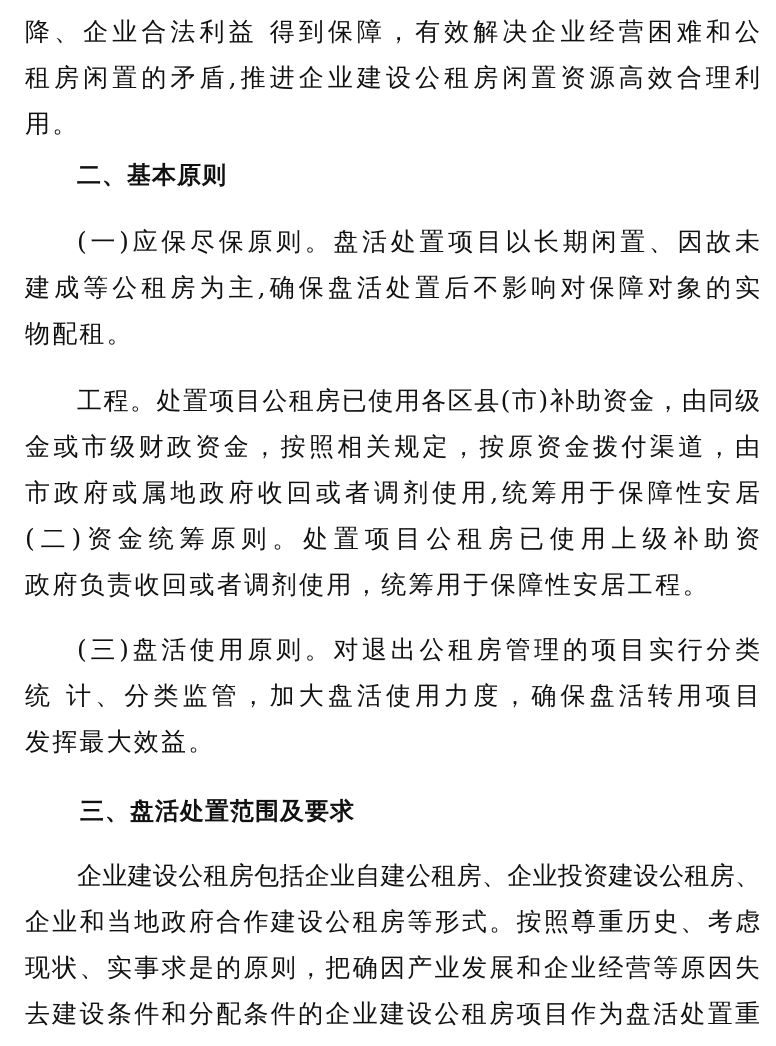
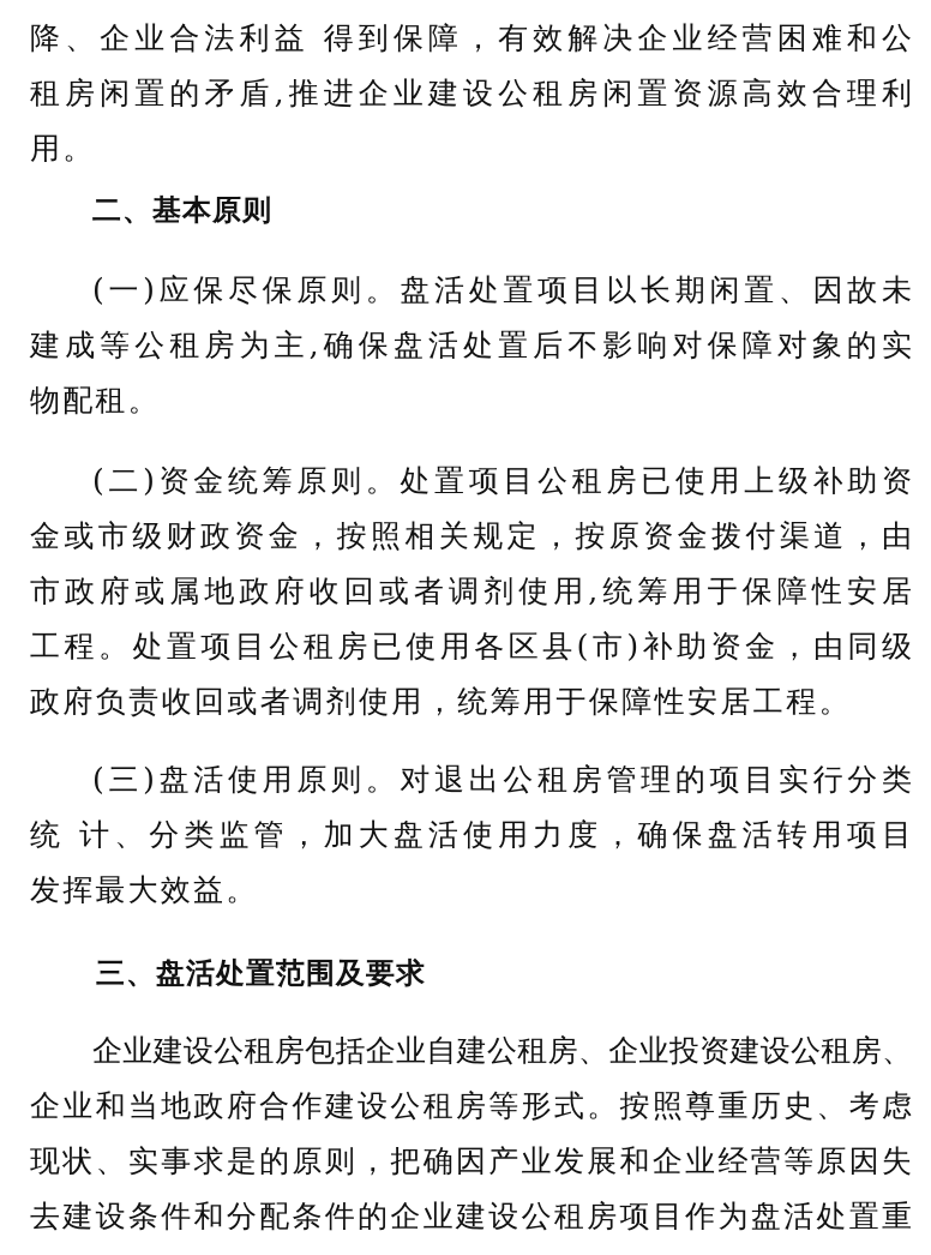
  降、企业合法利益 得到保障，有效解决企业经营困难和公
  租房闲置的矛盾,推进企业建设公租房闲置资源高效合理利
  用。
  二、基本原则
  (一)应保尽保原则。盘活处置项目以长期闲置、因故未
  建成等公租房为主,确保盘活处置后不影响对保障对象的实
  物配租。
- 工程。处置项目公租房已使用各区县(市)补助资金，由同级
+ (二)资金统筹原则。处置项目公租房已使用上级补助资
  金或市级财政资金，按照相关规定，按原资金拨付渠道，由
  市政府或属地政府收回或者调剂使用,统筹用于保障性安居
- (二)资金统筹原则。处置项目公租房已使用上级补助资
+ 工程。处置项目公租房已使用各区县(市)补助资金，由同级
  政府负责收回或者调剂使用，统筹用于保障性安居工程。
  (三)盘活使用原则。对退出公租房管理的项目实行分类
  统 计、分类监管，加大盘活使用力度，确保盘活转用项目
  发挥最大效益。
  三、盘活处置范围及要求
  企业建设公租房包括企业自建公租房、企业投资建设公租房、
  企业和当地政府合作建设公租房等形式。按照尊重历史、考虑
  现状、实事求是的原则，把确因产业发展和企业经营等原因失
  去建设条件和分配条件的企业建设公租房项目作为盘活处置重
